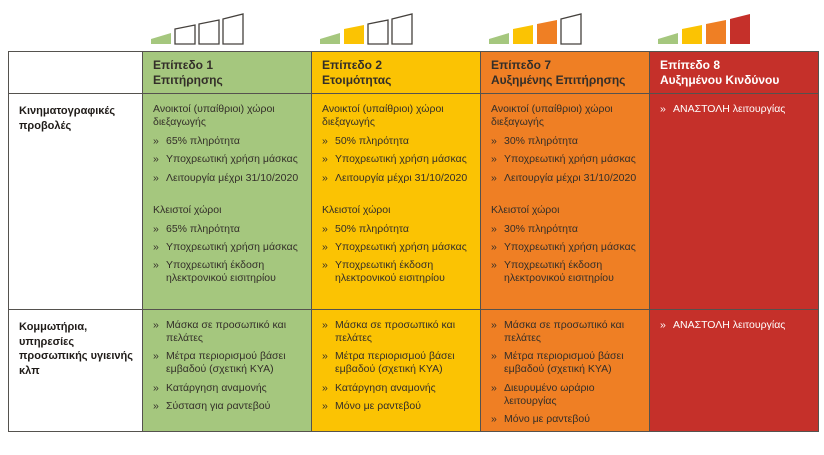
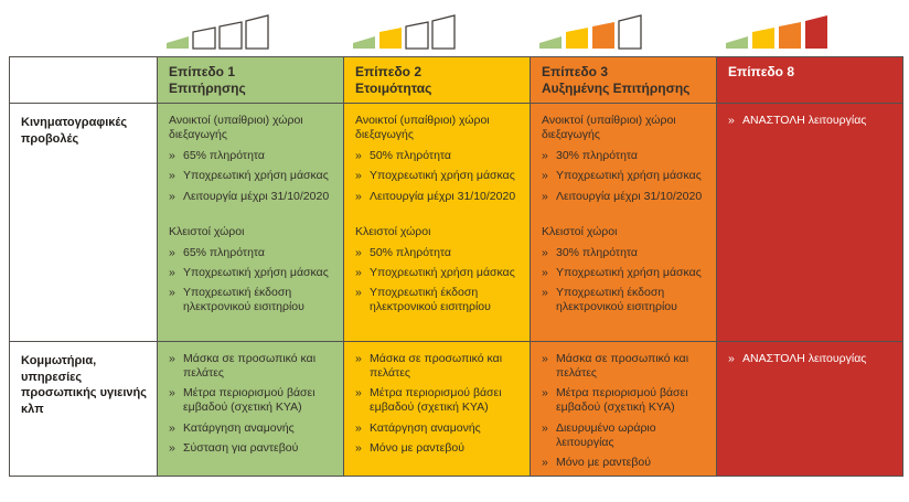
  Επίπεδο 1
  Επιτήρησης
  Επίπεδο 2
  Ετοιμότητας
- Επίπεδο 7
+ Επίπεδο 3
  Αυξημένης Επιτήρησης
  Επίπεδο 8
- Αυξημένου Κινδύνου
  Κινηματογραφικές προβολές
  Ανοικτοί (υπαίθριοι) χώροι διεξαγωγής
  »
  65% πληρότητα
  »
  Υποχρεωτική χρήση μάσκας
  »
  Λειτουργία μέχρι 31/10/2020
  Κλειστοί χώροι
  »
  65% πληρότητα
  »
  Υποχρεωτική χρήση μάσκας
  »
  Υποχρεωτική έκδοση ηλεκτρονικού εισιτηρίου
  Ανοικτοί (υπαίθριοι) χώροι διεξαγωγής
  »
  50% πληρότητα
  »
  Υποχρεωτική χρήση μάσκας
  »
  Λειτουργία μέχρι 31/10/2020
  Κλειστοί χώροι
  »
  50% πληρότητα
  »
  Υποχρεωτική χρήση μάσκας
  »
  Υποχρεωτική έκδοση ηλεκτρονικού εισιτηρίου
  Ανοικτοί (υπαίθριοι) χώροι διεξαγωγής
  »
  30% πληρότητα
  »
  Υποχρεωτική χρήση μάσκας
  »
  Λειτουργία μέχρι 31/10/2020
  Κλειστοί χώροι
  »
  30% πληρότητα
  »
  Υποχρεωτική χρήση μάσκας
  »
  Υποχρεωτική έκδοση ηλεκτρονικού εισιτηρίου
  »
  ΑΝΑΣΤΟΛΗ λειτουργίας
  Κομμωτήρια, υπηρεσίες προσωπικής υγιεινής κλπ
  »
  Μάσκα σε προσωπικό και πελάτες
  »
  Μέτρα περιορισμού βάσει εμβαδού (σχετική ΚΥΑ)
  »
  Κατάργηση αναμονής
  »
  Σύσταση για ραντεβού
  »
  Μάσκα σε προσωπικό και πελάτες
  »
  Μέτρα περιορισμού βάσει εμβαδού (σχετική ΚΥΑ)
  »
  Κατάργηση αναμονής
  »
  Μόνο με ραντεβού
  »
  Μάσκα σε προσωπικό και πελάτες
  »
  Μέτρα περιορισμού βάσει εμβαδού (σχετική ΚΥΑ)
  »
  Διευρυμένο ωράριο λειτουργίας
  »
  Μόνο με ραντεβού
  »
  ΑΝΑΣΤΟΛΗ λειτουργίας
